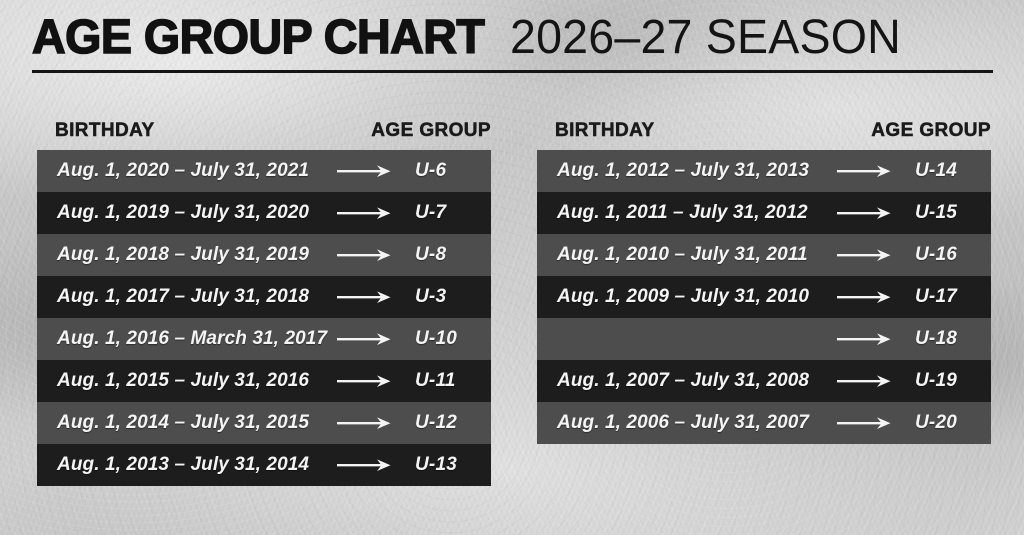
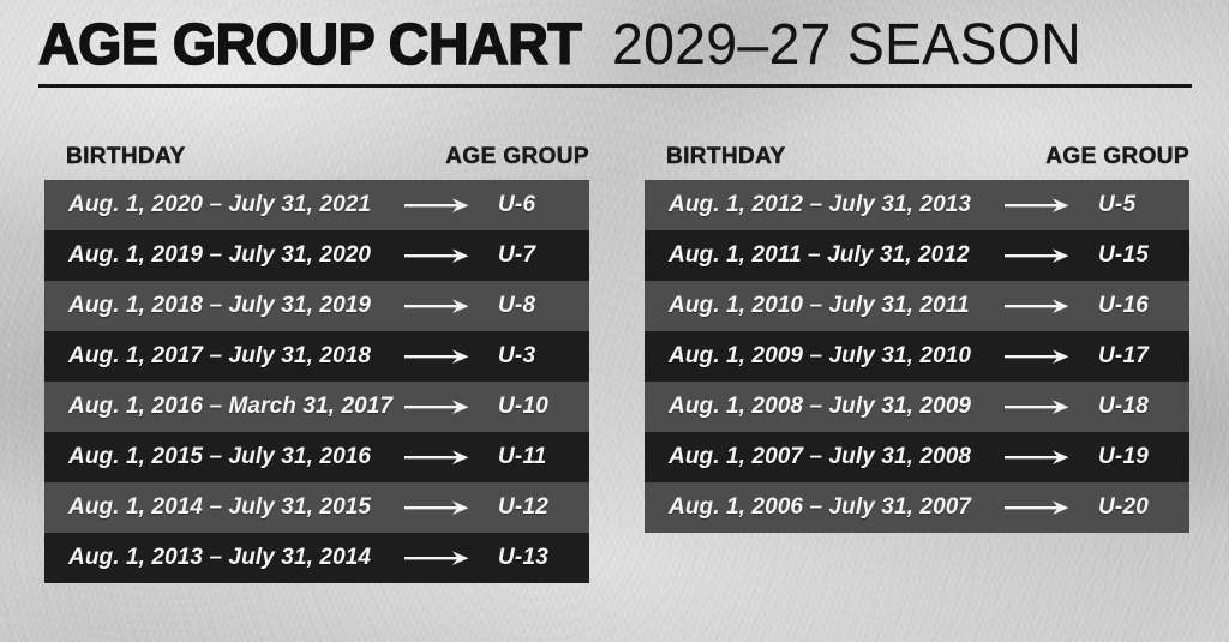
  AGE GROUP CHART
- 2026–27 SEASON
+ 2029–27 SEASON
  BIRTHDAY
  AGE GROUP
  Aug. 1, 2020 – July 31, 2021
  U-6
  Aug. 1, 2019 – July 31, 2020
  U-7
  Aug. 1, 2018 – July 31, 2019
  U-8
  Aug. 1, 2017 – July 31, 2018
  U-3
  Aug. 1, 2016 – March 31, 2017
  U-10
  Aug. 1, 2015 – July 31, 2016
  U-11
  Aug. 1, 2014 – July 31, 2015
  U-12
  Aug. 1, 2013 – July 31, 2014
  U-13
  BIRTHDAY
  AGE GROUP
  Aug. 1, 2012 – July 31, 2013
- U-14
+ U-5
  Aug. 1, 2011 – July 31, 2012
  U-15
  Aug. 1, 2010 – July 31, 2011
  U-16
  Aug. 1, 2009 – July 31, 2010
  U-17
+ Aug. 1, 2008 – July 31, 2009
  U-18
  Aug. 1, 2007 – July 31, 2008
  U-19
  Aug. 1, 2006 – July 31, 2007
  U-20
